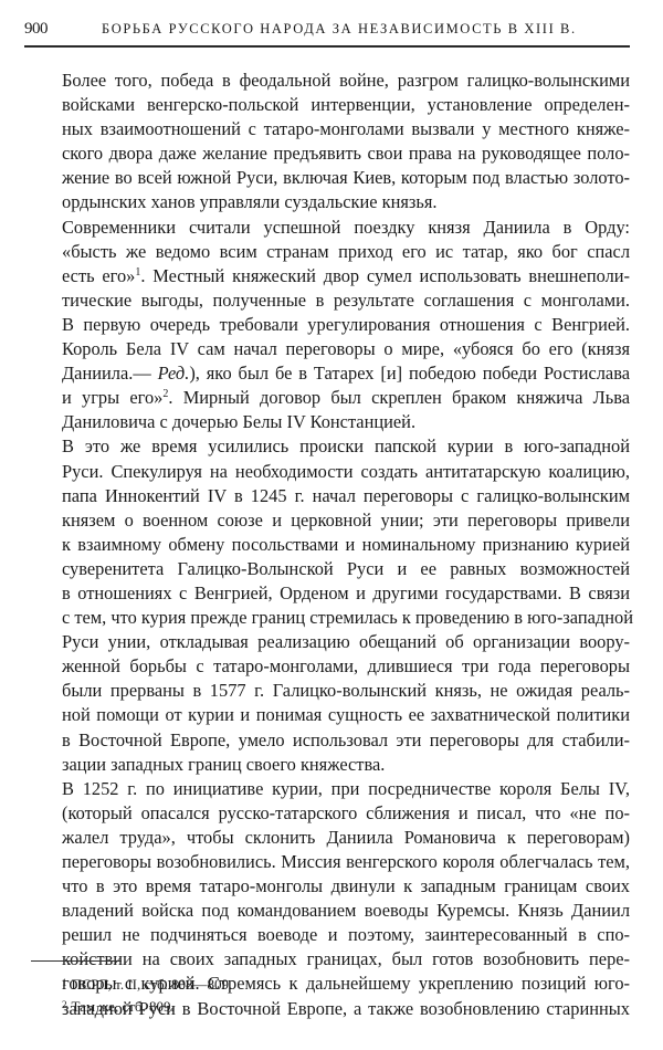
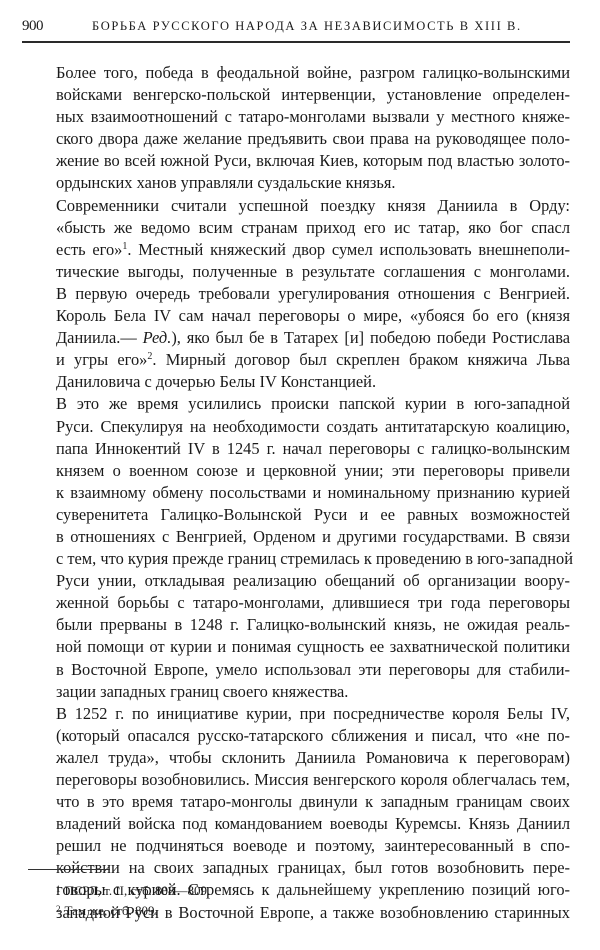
  900
  БОРЬБА РУССКОГО НАРОДА ЗА НЕЗАВИСИМОСТЬ В XIII В.
  Более того, победа в феодальной войне, разгром галицко-волынскими
  войсками венгерско-польской интервенции, установление определен-
  ных взаимоотношений с татаро-монголами вызвали у местного княже-
  ского двора даже желание предъявить свои права на руководящее поло-
  жение во всей южной Руси, включая Киев, которым под властью золото-
  ордынских ханов управляли суздальские князья.
  Современники считали успешной поездку князя Даниила в Орду:
  «бысть же ведомо всим странам приход его ис татар, яко бог спасл
  есть его»1. Местный княжеский двор сумел использовать внешнеполи-
  тические выгоды, полученные в результате соглашения с монголами.
  В первую очередь требовали урегулирования отношения с Венгрией.
  Король Бела IV сам начал переговоры о мире, «убояся бо его (князя
  Даниила.— Ред.), яко был бе в Татарех [и] победою победи Ростислава
  и угры его»2. Мирный договор был скреплен браком княжича Льва
  Даниловича с дочерью Белы IV Констанцией.
  В это же время усилились происки папской курии в юго-западной
  Руси. Спекулируя на необходимости создать антитатарскую коалицию,
  папа Иннокентий IV в 1245 г. начал переговоры с галицко-волынским
  князем о военном союзе и церковной унии; эти переговоры привели
  к взаимному обмену посольствами и номинальному признанию курией
  суверенитета Галицко-Волынской Руси и ее равных возможностей
  в отношениях с Венгрией, Орденом и другими государствами. В связи
  с тем, что курия прежде границ стремилась к проведению в юго-западной
  Руси унии, откладывая реализацию обещаний об организации воору-
  женной борьбы с татаро-монголами, длившиеся три года переговоры
- были прерваны в 1577 г. Галицко-волынский князь, не ожидая реаль-
+ были прерваны в 1248 г. Галицко-волынский князь, не ожидая реаль-
  ной помощи от курии и понимая сущность ее захватнической политики
  в Восточной Европе, умело использовал эти переговоры для стабили-
  зации западных границ своего княжества.
  В 1252 г. по инициативе курии, при посредничестве короля Белы IV,
  (который опасался русско-татарского сближения и писал, что «не по-
  жалел труда», чтобы склонить Даниила Романовича к переговорам)
  переговоры возобновились. Миссия венгерского короля облегчалась тем,
  что в это время татаро-монголы двинули к западным границам своих
  владений войска под командованием воеводы Куремсы. Князь Даниил
  решил не подчиняться воеводе и поэтому, заинтересованный в спо-
  койствии на своих западных границах, был готов возобновить пере-
  говоры с курией. Стремясь к дальнейшему укреплению позиций юго-
  западной Руси в Восточной Европе, а также возобновлению старинных
  1 ПСРЛ, т. II, стб. 808—809.
  2 Там же, стб. 809.
